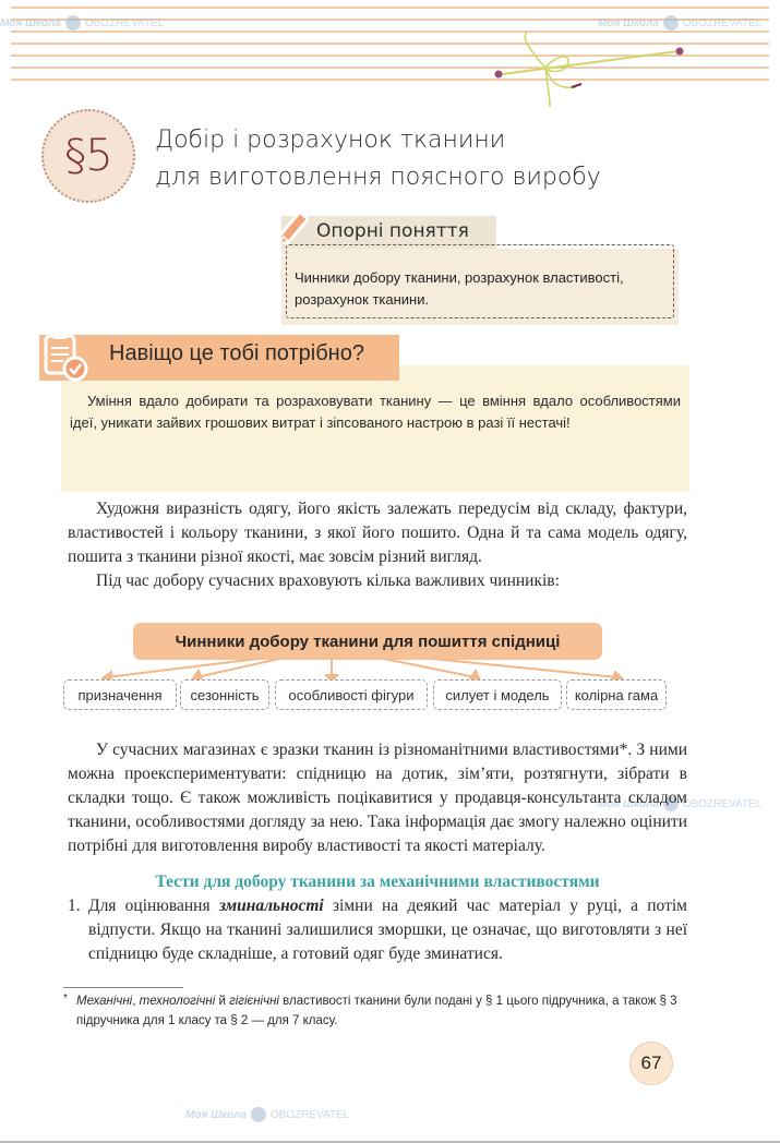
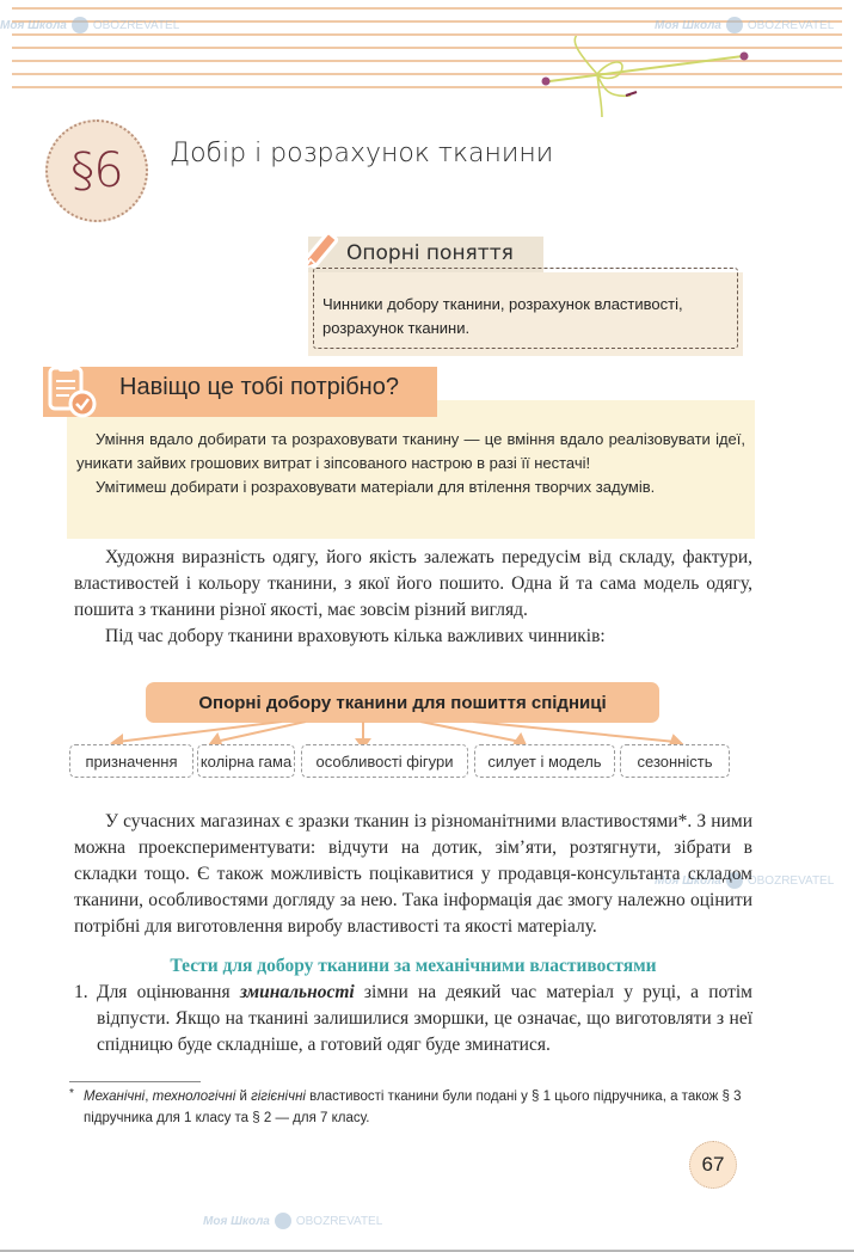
  Моя Школа
  OBOZREVATEL
  Моя Школа
  OBOZREVATEL
  Моя Школа
  OBOZREVATEL
  Моя Школа
  OBOZREVATEL
- §5
+ §6
  Добір і розрахунок тканини
- для виготовлення поясного виробу
  Опорні поняття
  Чинники добору тканини, розрахунок властивості, розрахунок тканини.
  Навіщо це тобі потрібно?
- Уміння вдало добирати та розраховувати тканину — це вміння вдало особливостями ідеї, уникати зайвих грошових витрат і зіпсованого настрою в разі її нестачі!
+ Уміння вдало добирати та розраховувати тканину — це вміння вдало реалізовувати ідеї, уникати зайвих грошових витрат і зіпсованого настрою в разі її нестачі!
+ Умітимеш добирати і розраховувати матеріали для втілення творчих задумів.
  Художня виразність одягу, його якість залежать передусім від складу, фактури, властивостей і кольору тканини, з якої його пошито. Одна й та сама модель одягу, пошита з тканини різної якості, має зовсім різний вигляд.
- Під час добору сучасних враховують кілька важливих чинників:
+ Під час добору тканини враховують кілька важливих чинників:
- Чинники добору тканини для пошиття спідниці
+ Опорні добору тканини для пошиття спідниці
  призначення
- сезонність
+ колірна гама
  особливості фігури
  силует і модель
- колірна гама
+ сезонність
- У сучасних магазинах є зразки тканин із різноманітними властивостями*. З ними можна проекспериментувати: спідницю на дотик, зім’яти, розтягнути, зібрати в складки тощо. Є також можливість поцікавитися у продавця-консультанта складом тканини, особливостями догляду за нею. Така інформація дає змогу належно оцінити потрібні для виготовлення виробу властивості та якості матеріалу.
+ У сучасних магазинах є зразки тканин із різноманітними властивостями*. З ними можна проекспериментувати: відчути на дотик, зім’яти, розтягнути, зібрати в складки тощо. Є також можливість поцікавитися у продавця-консультанта складом тканини, особливостями догляду за нею. Така інформація дає змогу належно оцінити потрібні для виготовлення виробу властивості та якості матеріалу.
  Тести для добору тканини за механічними властивостями
  1.
  Для оцінювання зминальності зімни на деякий час матеріал у руці, а потім відпусти. Якщо на тканині залишилися зморшки, це означає, що виготовляти з неї спідницю буде складніше, а готовий одяг буде зминатися.
  *
  Механічні, технологічні й гігієнічні властивості тканини були подані у § 1 цього підручника, а також § 3 підручника для 1 класу та § 2 — для 7 класу.
  67
